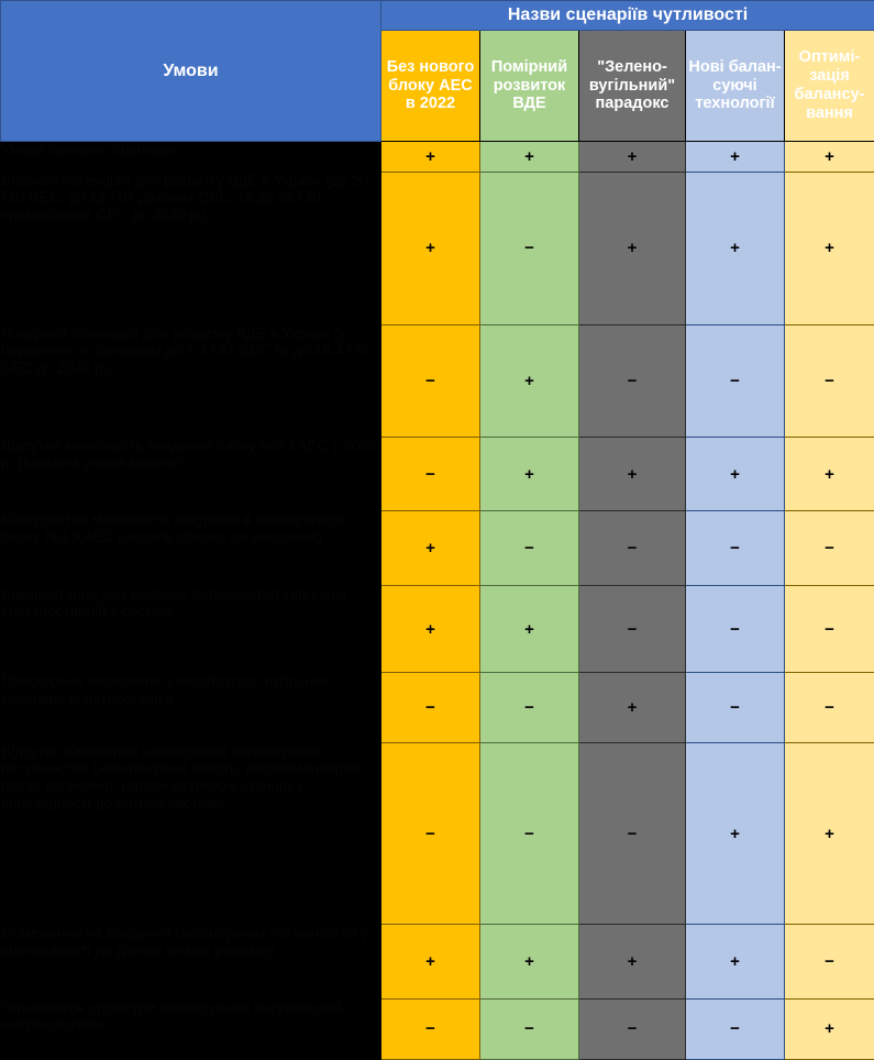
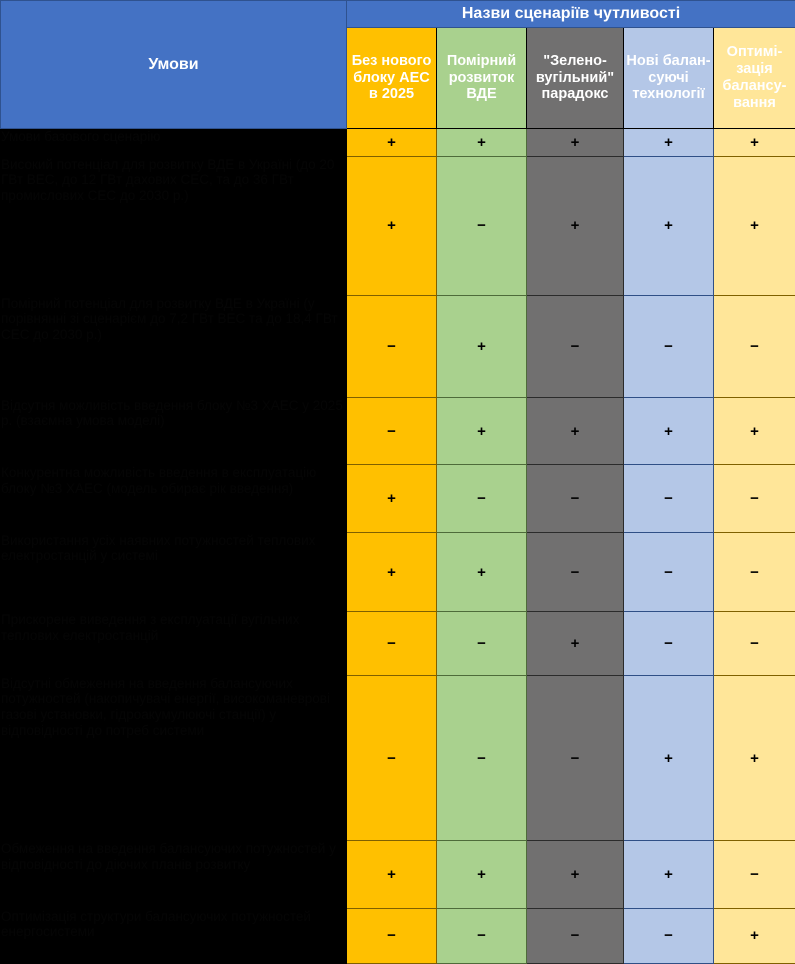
  Умови	Назви сценаріїв чутливості
- Без нового блоку АЕС в 2022	Помірний розвиток ВДЕ	"Зелено-вугільний" парадокс	Нові балан-суючі технології	Оптимі-зація балансу-вання
+ Без нового блоку АЕС в 2025	Помірний розвиток ВДЕ	"Зелено-вугільний" парадокс	Нові балан-суючі технології	Оптимі-зація балансу-вання
